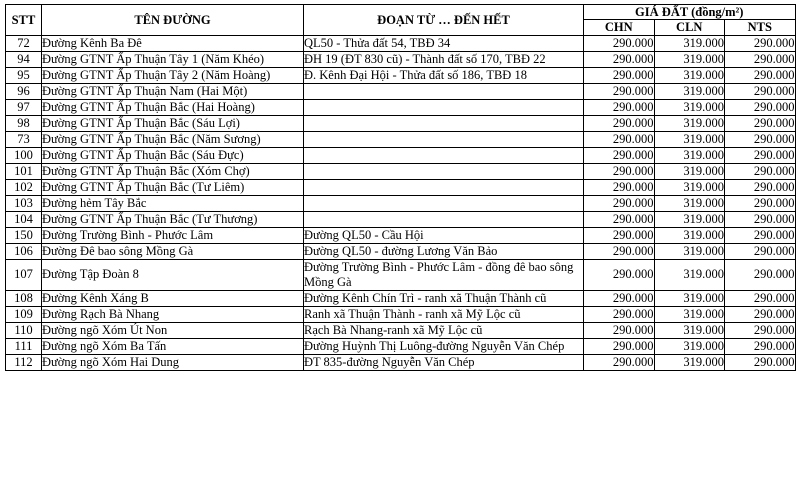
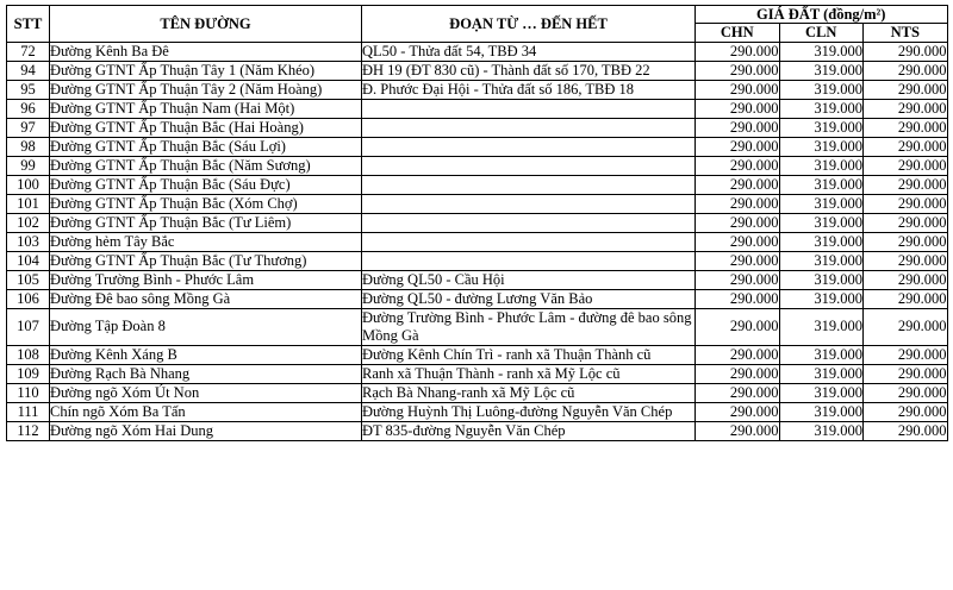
  STT	TÊN ĐƯỜNG	ĐOẠN TỪ … ĐẾN HẾT	GIÁ ĐẤT (đồng/m²)
  CHN	CLN	NTS
  72	Đường Kênh Ba Đê	QL50 - Thửa đất 54, TBĐ 34	290.000	319.000	290.000
  94	Đường GTNT Ấp Thuận Tây 1 (Năm Khéo)	ĐH 19 (ĐT 830 cũ) - Thành đất số 170, TBĐ 22	290.000	319.000	290.000
- 95	Đường GTNT Ấp Thuận Tây 2 (Năm Hoàng)	Đ. Kênh Đại Hội - Thửa đất số 186, TBĐ 18	290.000	319.000	290.000
+ 95	Đường GTNT Ấp Thuận Tây 2 (Năm Hoàng)	Đ. Phước Đại Hội - Thửa đất số 186, TBĐ 18	290.000	319.000	290.000
  96	Đường GTNT Ấp Thuận Nam (Hai Một)		290.000	319.000	290.000
  97	Đường GTNT Ấp Thuận Bắc (Hai Hoàng)		290.000	319.000	290.000
  98	Đường GTNT Ấp Thuận Bắc (Sáu Lợi)		290.000	319.000	290.000
- 73	Đường GTNT Ấp Thuận Bắc (Năm Sương)		290.000	319.000	290.000
+ 99	Đường GTNT Ấp Thuận Bắc (Năm Sương)		290.000	319.000	290.000
  100	Đường GTNT Ấp Thuận Bắc (Sáu Đực)		290.000	319.000	290.000
  101	Đường GTNT Ấp Thuận Bắc (Xóm Chợ)		290.000	319.000	290.000
  102	Đường GTNT Ấp Thuận Bắc (Tư Liêm)		290.000	319.000	290.000
  103	Đường hẻm Tây Bắc		290.000	319.000	290.000
  104	Đường GTNT Ấp Thuận Bắc (Tư Thương)		290.000	319.000	290.000
- 150	Đường Trường Bình - Phước Lâm	Đường QL50 - Cầu Hội	290.000	319.000	290.000
+ 105	Đường Trường Bình - Phước Lâm	Đường QL50 - Cầu Hội	290.000	319.000	290.000
  106	Đường Đê bao sông Mồng Gà	Đường QL50 - đường Lương Văn Bảo	290.000	319.000	290.000
- 107	Đường Tập Đoàn 8	Đường Trường Bình - Phước Lâm - đồng đê bao sông Mồng Gà	290.000	319.000	290.000
+ 107	Đường Tập Đoàn 8	Đường Trường Bình - Phước Lâm - đường đê bao sông Mồng Gà	290.000	319.000	290.000
  108	Đường Kênh Xáng B	Đường Kênh Chín Trì - ranh xã Thuận Thành cũ	290.000	319.000	290.000
  109	Đường Rạch Bà Nhang	Ranh xã Thuận Thành - ranh xã Mỹ Lộc cũ	290.000	319.000	290.000
  110	Đường ngõ Xóm Út Non	Rạch Bà Nhang-ranh xã Mỹ Lộc cũ	290.000	319.000	290.000
- 111	Đường ngõ Xóm Ba Tấn	Đường Huỳnh Thị Luông-đường Nguyễn Văn Chép	290.000	319.000	290.000
+ 111	Chín ngõ Xóm Ba Tấn	Đường Huỳnh Thị Luông-đường Nguyễn Văn Chép	290.000	319.000	290.000
  112	Đường ngõ Xóm Hai Dung	ĐT 835-đường Nguyễn Văn Chép	290.000	319.000	290.000
